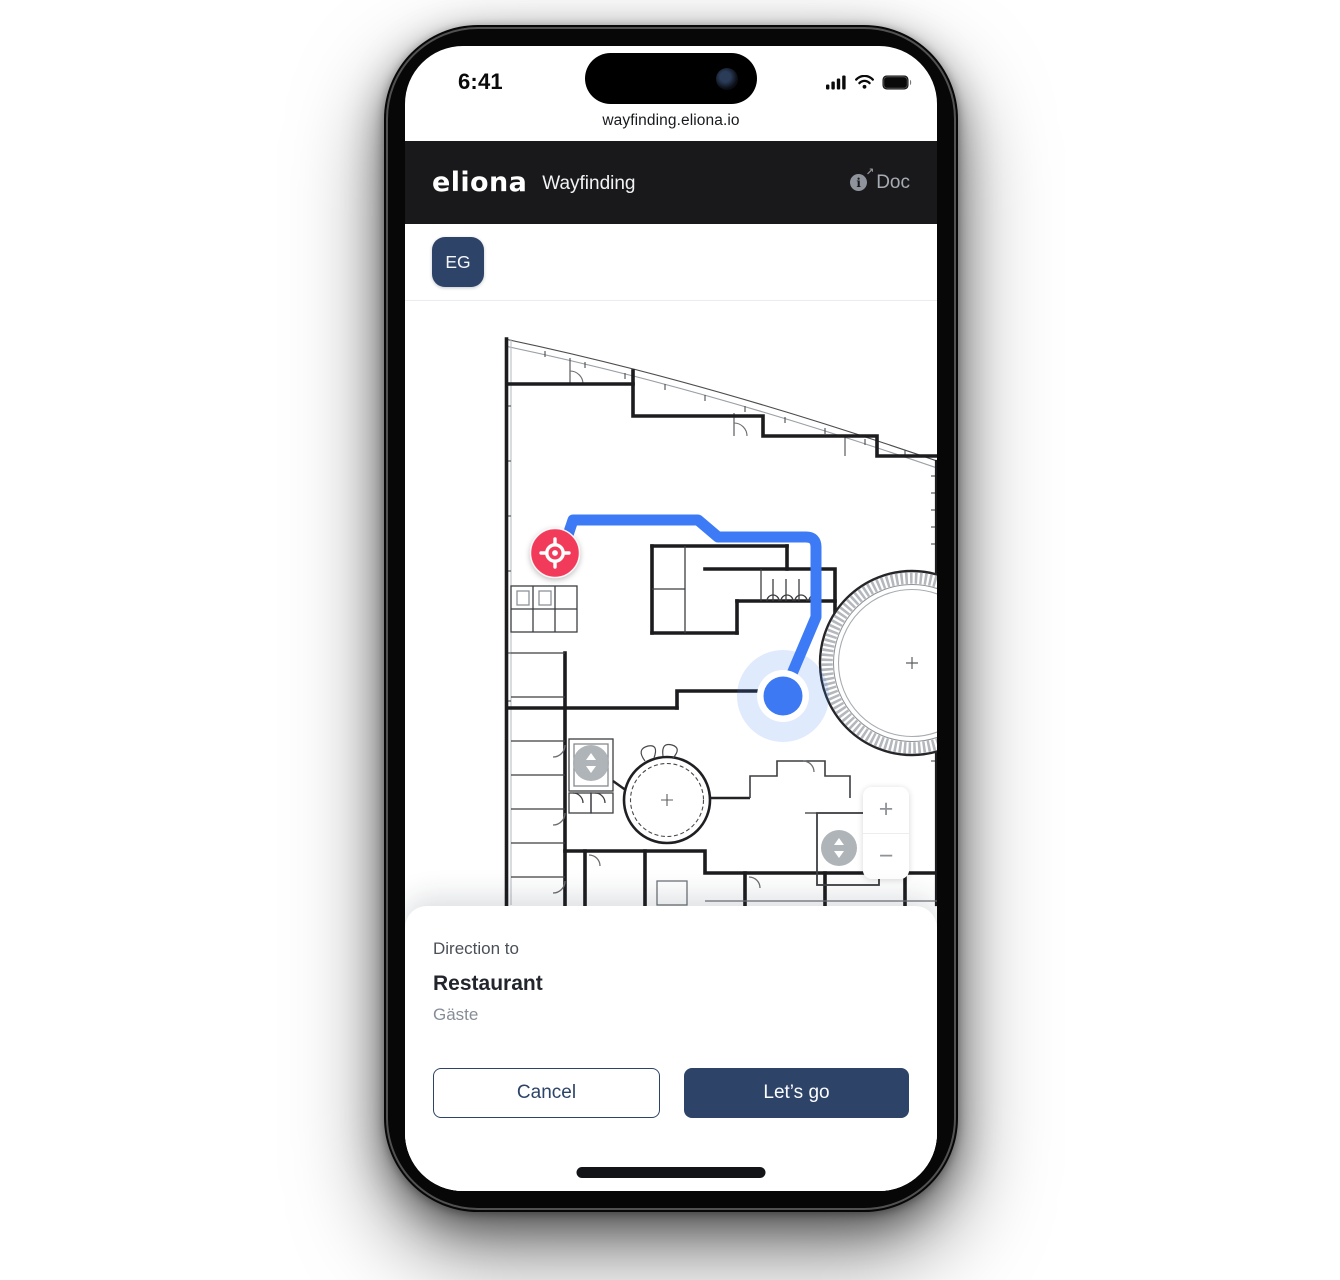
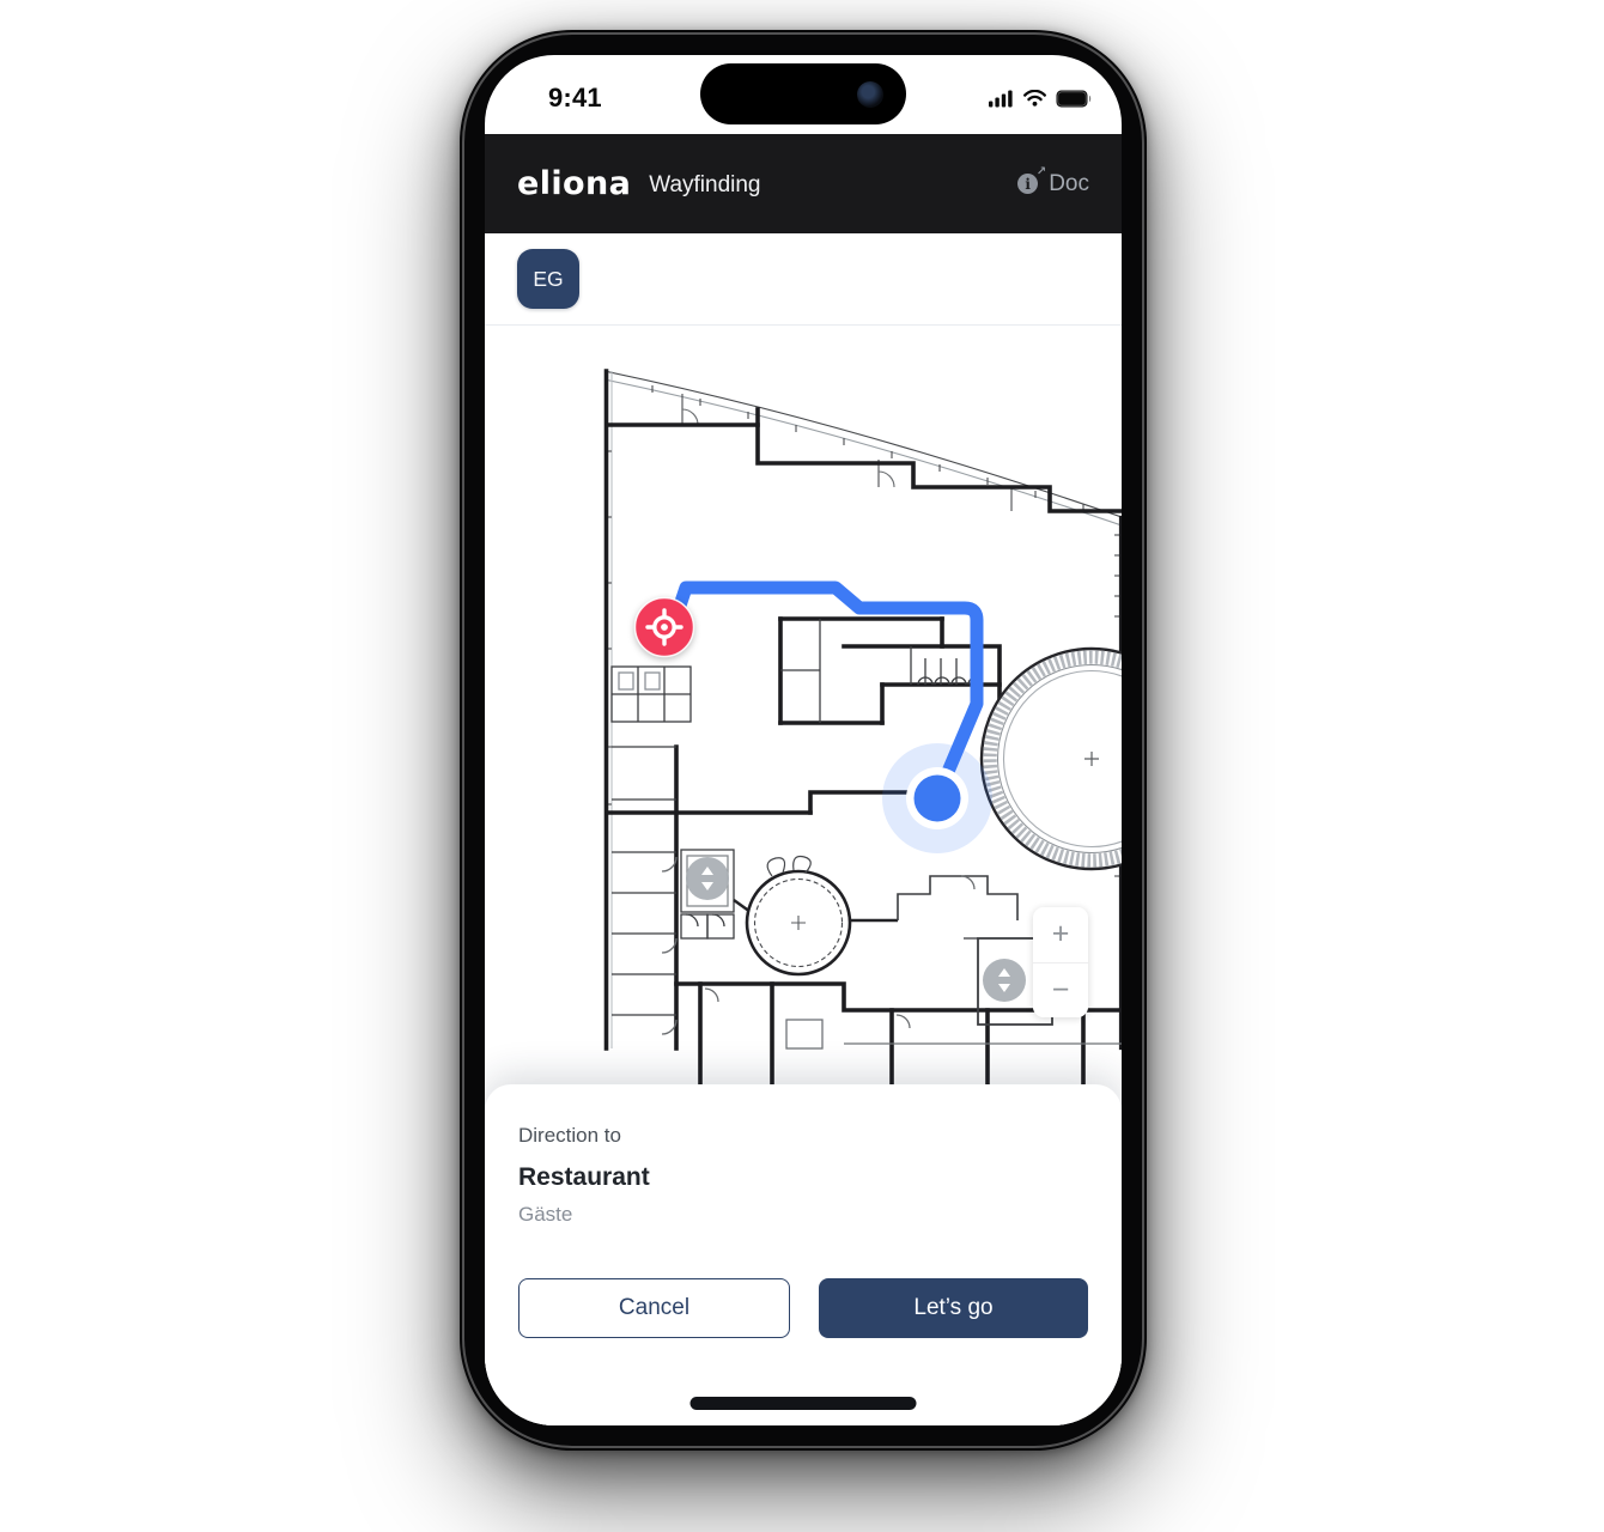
- 6:41
+ 9:41
- wayfinding.eliona.io
  eliona
  Wayfinding
  i
  Doc
  EG
  +
  −
  Direction to
  Restaurant
  Gäste
  Cancel
  Let’s go
